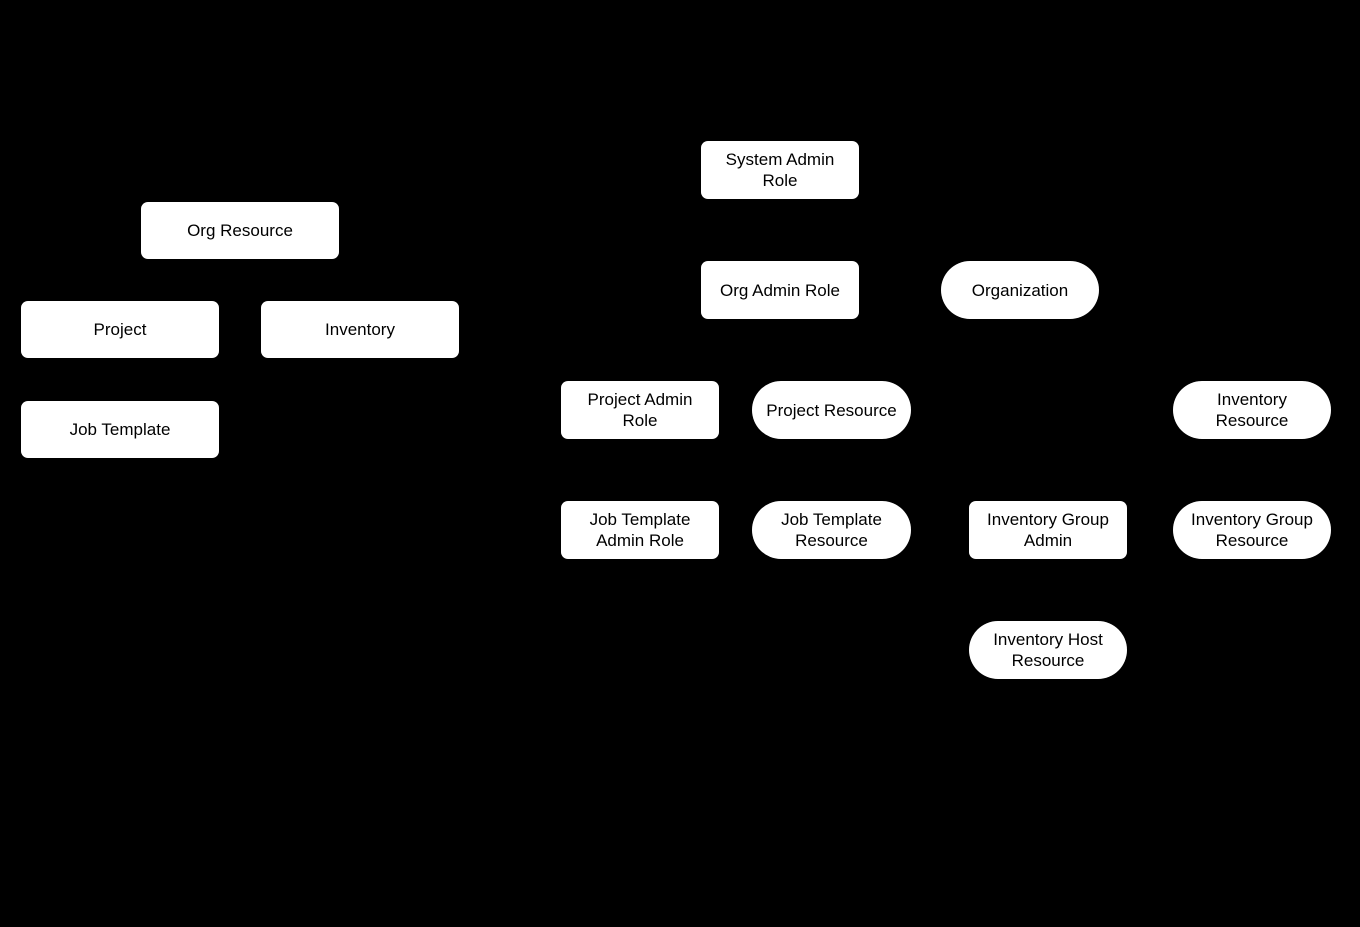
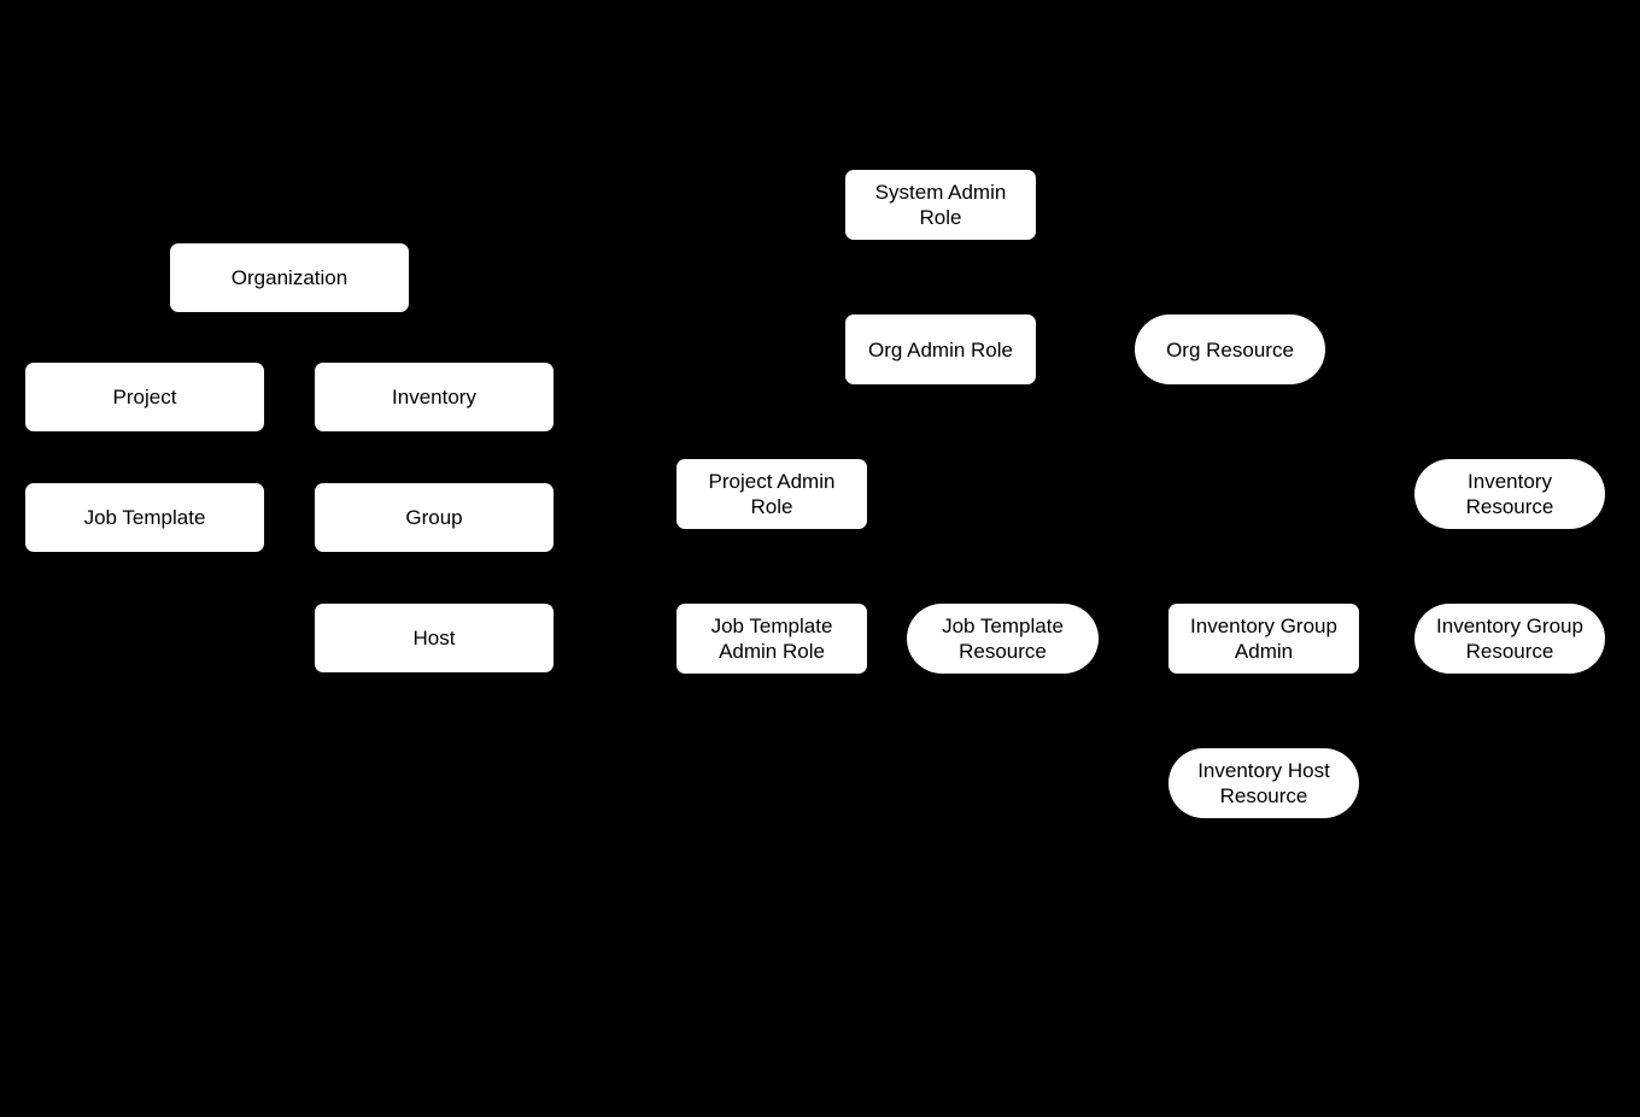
- Org Resource
+ Organization
  Project
  Inventory
  Job Template
+ Group
+ Host
  System Admin
  Role
  Org Admin Role
- Organization
+ Org Resource
  Project Admin
  Role
- Project Resource
  Inventory
  Resource
  Job Template
  Admin Role
  Job Template
  Resource
  Inventory Group
  Admin
  Inventory Group
  Resource
  Inventory Host
  Resource
